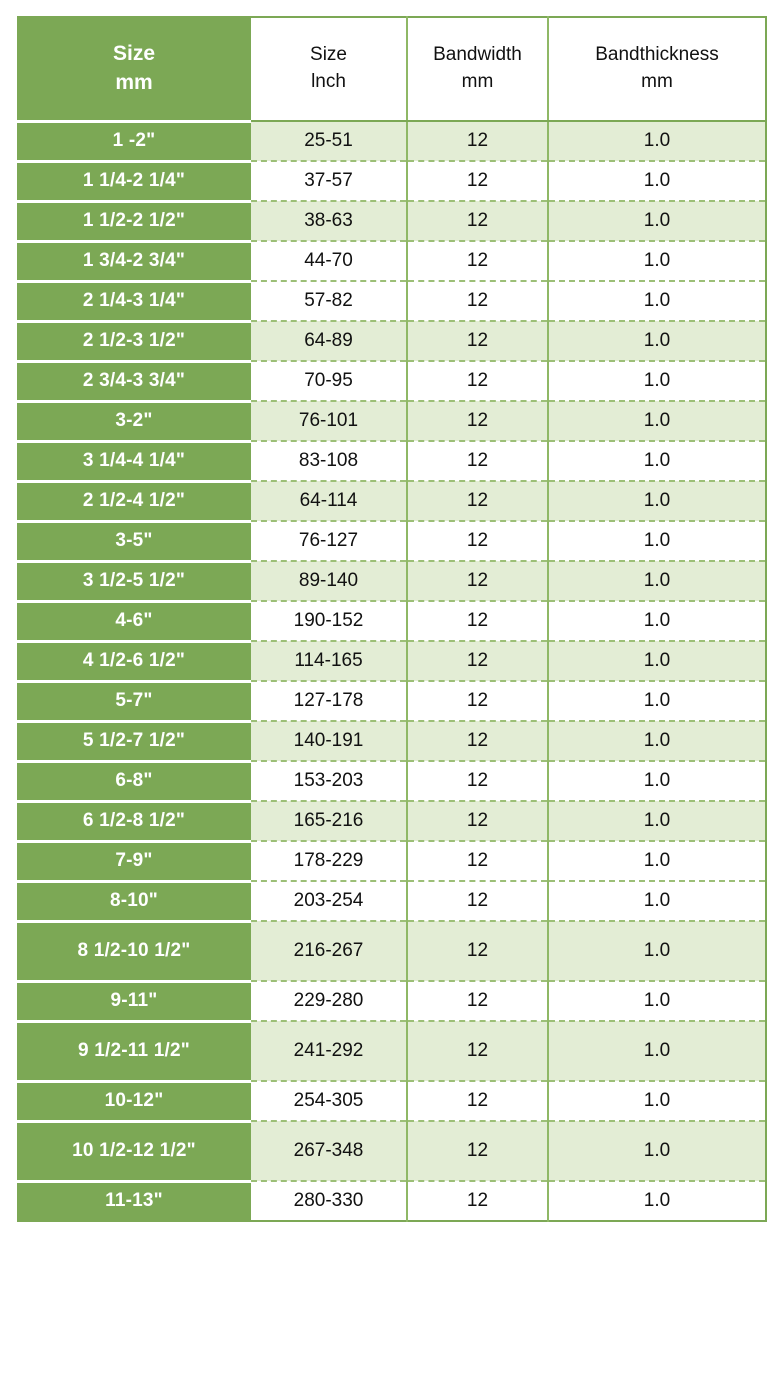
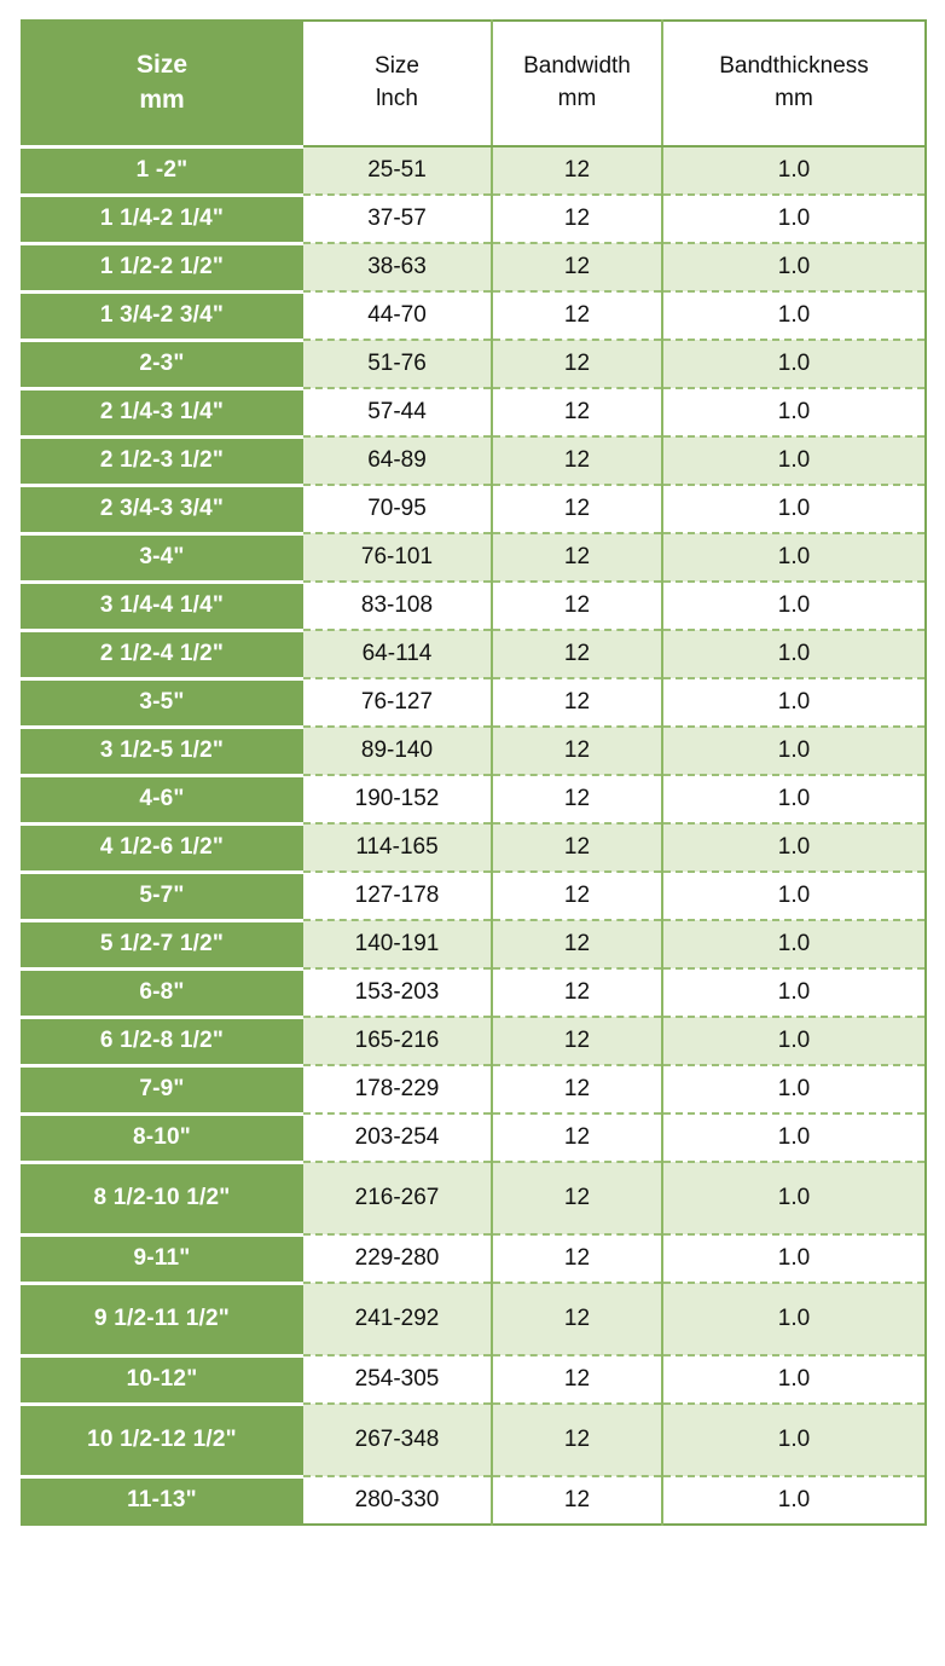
  Size mm	Size lnch	Bandwidth mm	Bandthickness mm
  1 -2"	25-51	12	1.0
  1 1/4-2 1/4"	37-57	12	1.0
  1 1/2-2 1/2"	38-63	12	1.0
  1 3/4-2 3/4"	44-70	12	1.0
+ 2-3"	51-76	12	1.0
- 2 1/4-3 1/4"	57-82	12	1.0
+ 2 1/4-3 1/4"	57-44	12	1.0
  2 1/2-3 1/2"	64-89	12	1.0
  2 3/4-3 3/4"	70-95	12	1.0
- 3-2"	76-101	12	1.0
+ 3-4"	76-101	12	1.0
  3 1/4-4 1/4"	83-108	12	1.0
  2 1/2-4 1/2"	64-114	12	1.0
  3-5"	76-127	12	1.0
  3 1/2-5 1/2"	89-140	12	1.0
  4-6"	190-152	12	1.0
  4 1/2-6 1/2"	114-165	12	1.0
  5-7"	127-178	12	1.0
  5 1/2-7 1/2"	140-191	12	1.0
  6-8"	153-203	12	1.0
  6 1/2-8 1/2"	165-216	12	1.0
  7-9"	178-229	12	1.0
  8-10"	203-254	12	1.0
  8 1/2-10 1/2"	216-267	12	1.0
  9-11"	229-280	12	1.0
  9 1/2-11 1/2"	241-292	12	1.0
  10-12"	254-305	12	1.0
  10 1/2-12 1/2"	267-348	12	1.0
  11-13"	280-330	12	1.0
